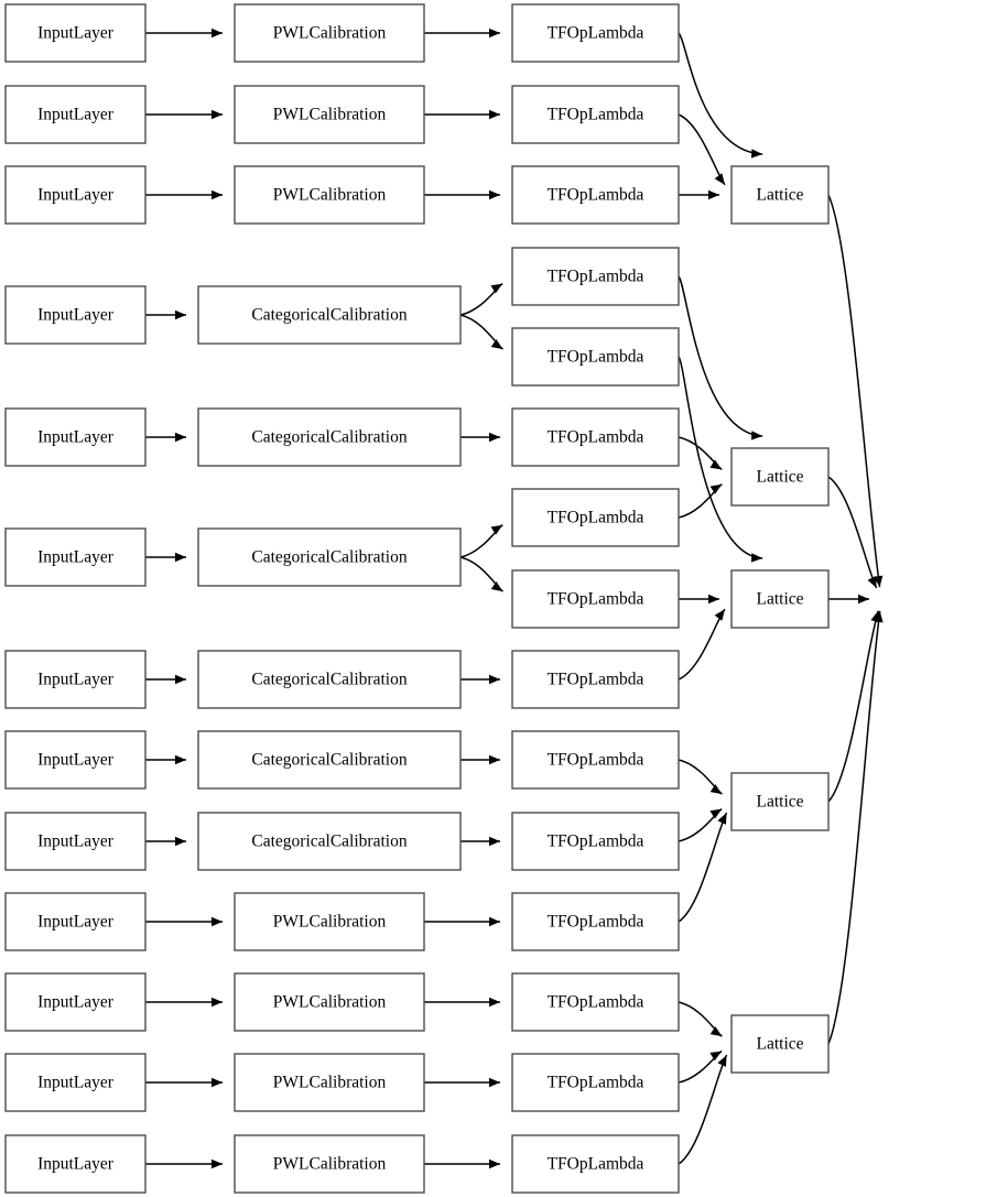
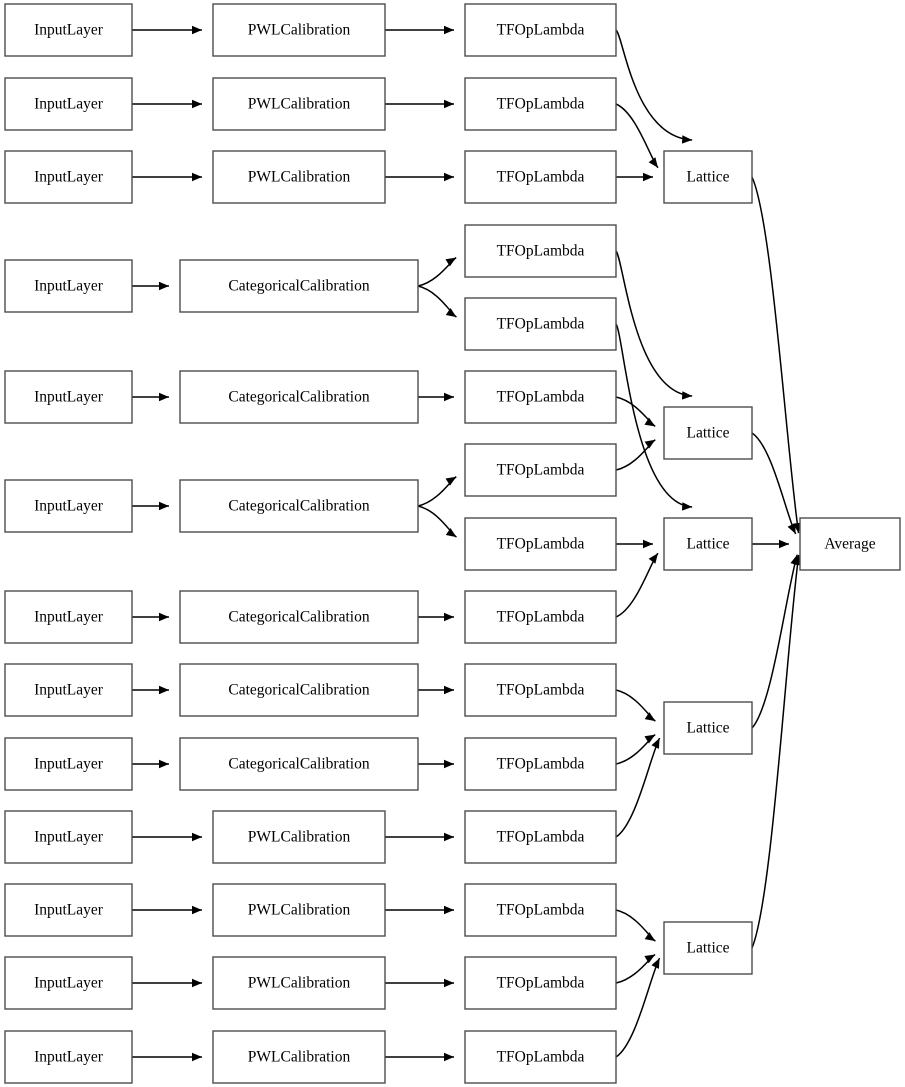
  InputLayer
  InputLayer
  InputLayer
  InputLayer
  InputLayer
  InputLayer
  InputLayer
  InputLayer
  InputLayer
  InputLayer
  InputLayer
  InputLayer
  InputLayer
  PWLCalibration
  PWLCalibration
  PWLCalibration
  CategoricalCalibration
  CategoricalCalibration
  CategoricalCalibration
  CategoricalCalibration
  CategoricalCalibration
  CategoricalCalibration
  PWLCalibration
  PWLCalibration
  PWLCalibration
  PWLCalibration
  TFOpLambda
  TFOpLambda
  TFOpLambda
  TFOpLambda
  TFOpLambda
  TFOpLambda
  TFOpLambda
  TFOpLambda
  TFOpLambda
  TFOpLambda
  TFOpLambda
  TFOpLambda
  TFOpLambda
  TFOpLambda
  TFOpLambda
  Lattice
  Lattice
  Lattice
  Lattice
  Lattice
+ Average
